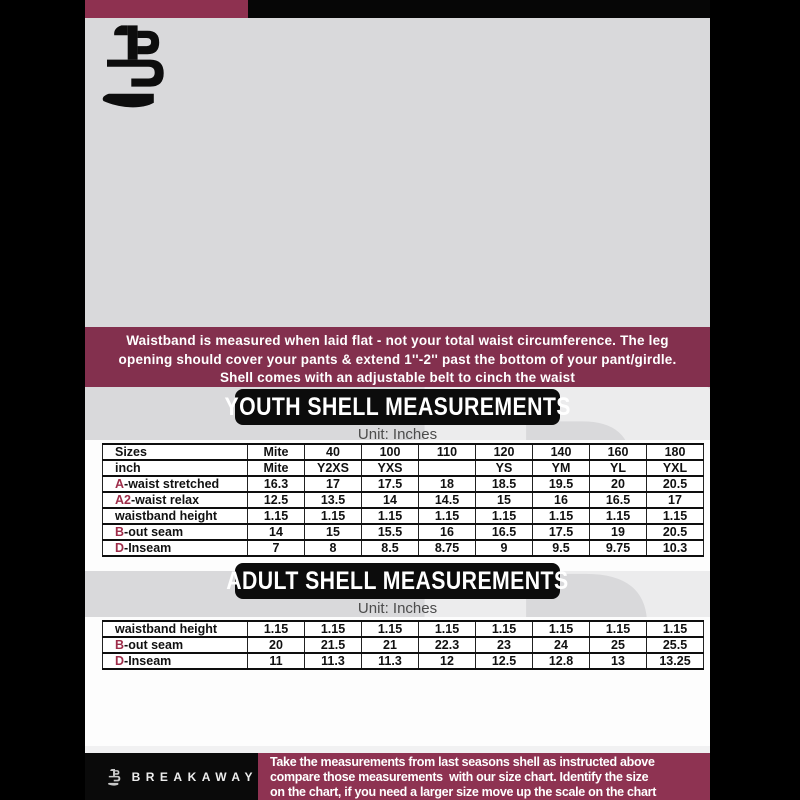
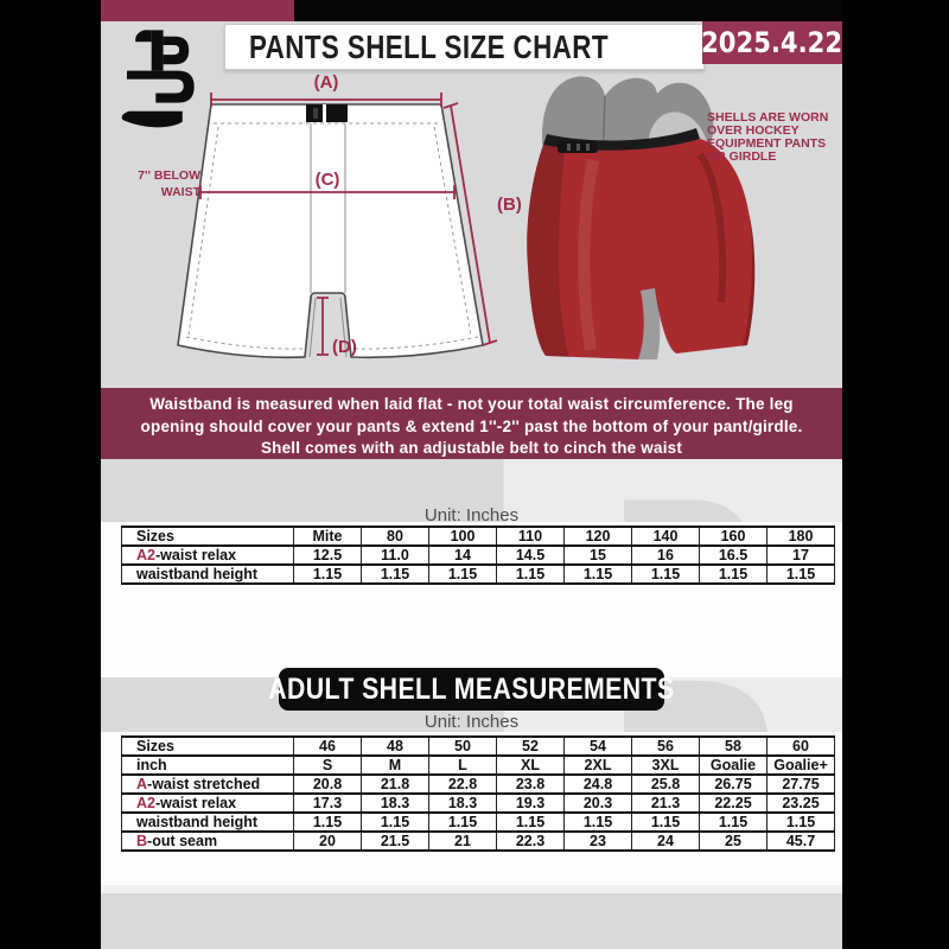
+ PANTS SHELL SIZE CHART
+ 2025.4.22
+ (A)
+ (B)
+ (C)
+ (D)
+ 7'' BELOW
+ WAIST
+ SHELLS ARE WORN
+ OVER HOCKEY
+ EQUIPMENT PANTS
+ OR GIRDLE
  Waistband is measured when laid flat - not your total waist circumference. The leg
  opening should cover your pants & extend 1''-2'' past the bottom of your pant/girdle.
  Shell comes with an adjustable belt to cinch the waist
- YOUTH SHELL MEASUREMENTS
  Unit: Inches
- Sizes	Mite	40	100	110	120	140	160	180
+ Sizes	Mite	80	100	110	120	140	160	180
- inch	Mite	Y2XS	YXS		YS	YM	YL	YXL
- A-waist stretched	16.3	17	17.5	18	18.5	19.5	20	20.5
- A2-waist relax	12.5	13.5	14	14.5	15	16	16.5	17
+ A2-waist relax	12.5	11.0	14	14.5	15	16	16.5	17
  waistband height	1.15	1.15	1.15	1.15	1.15	1.15	1.15	1.15
- B-out seam	14	15	15.5	16	16.5	17.5	19	20.5
- D-Inseam	7	8	8.5	8.75	9	9.5	9.75	10.3
  ADULT SHELL MEASUREMENTS
  Unit: Inches
+ Sizes	46	48	50	52	54	56	58	60
+ inch	S	M	L	XL	2XL	3XL	Goalie	Goalie+
+ A-waist stretched	20.8	21.8	22.8	23.8	24.8	25.8	26.75	27.75
+ A2-waist relax	17.3	18.3	18.3	19.3	20.3	21.3	22.25	23.25
  waistband height	1.15	1.15	1.15	1.15	1.15	1.15	1.15	1.15
- B-out seam	20	21.5	21	22.3	23	24	25	25.5
+ B-out seam	20	21.5	21	22.3	23	24	25	45.7
- D-Inseam	11	11.3	11.3	12	12.5	12.8	13	13.25
- BREAKAWAY
- Take the measurements from last seasons shell as instructed above
- compare those measurements with our size chart. Identify the size
- on the chart, if you need a larger size move up the scale on the chart
